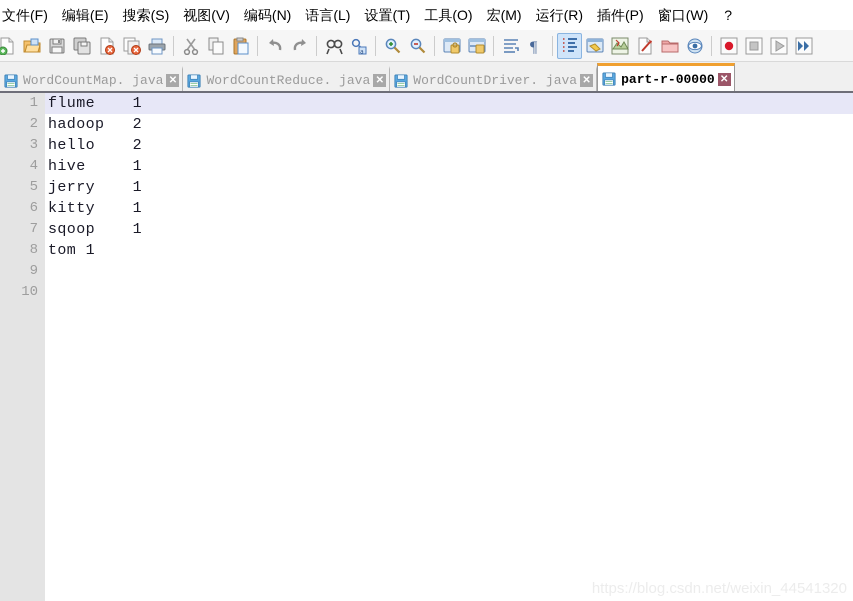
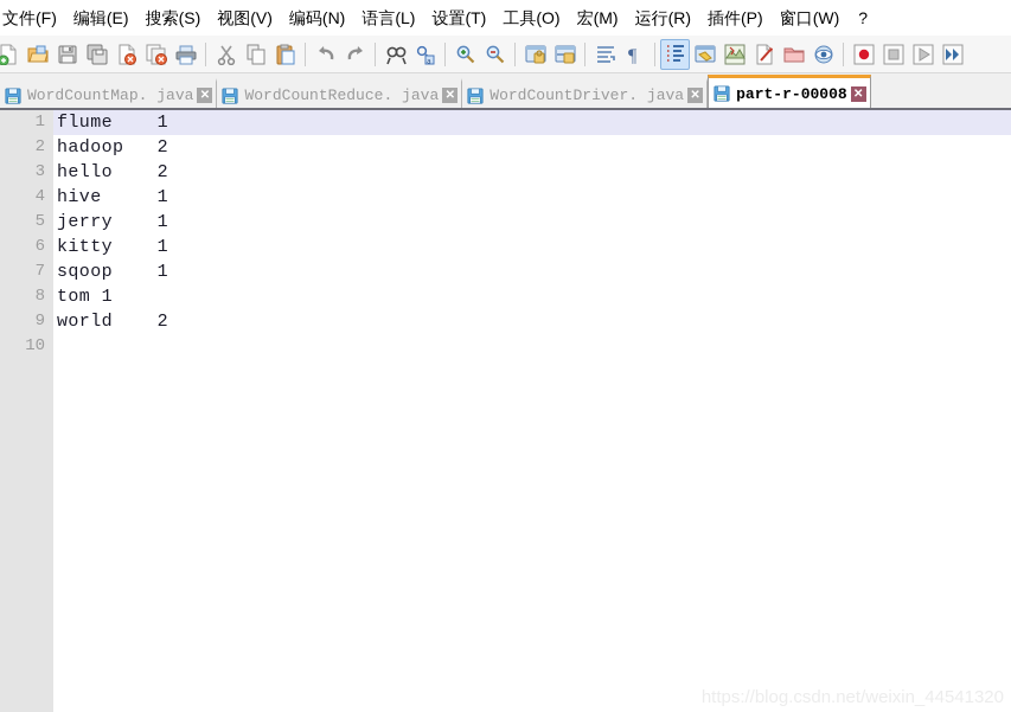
  文件(F)
  编辑(E)
  搜索(S)
  视图(V)
  编码(N)
  语言(L)
  设置(T)
  工具(O)
  宏(M)
  运行(R)
  插件(P)
  窗口(W)
  ?
  ¶
  WordCountMap. java
  ✕
  WordCountReduce. java
  ✕
  WordCountDriver. java
  ✕
- part-r-00000
+ part-r-00008
  ✕
  1
  2
  3
  4
  5
  6
  7
  8
  9
  10
  flume 1
  hadoop 2
  hello 2
  hive 1
  jerry 1
  kitty 1
  sqoop 1
  tom 1
+ world 2
